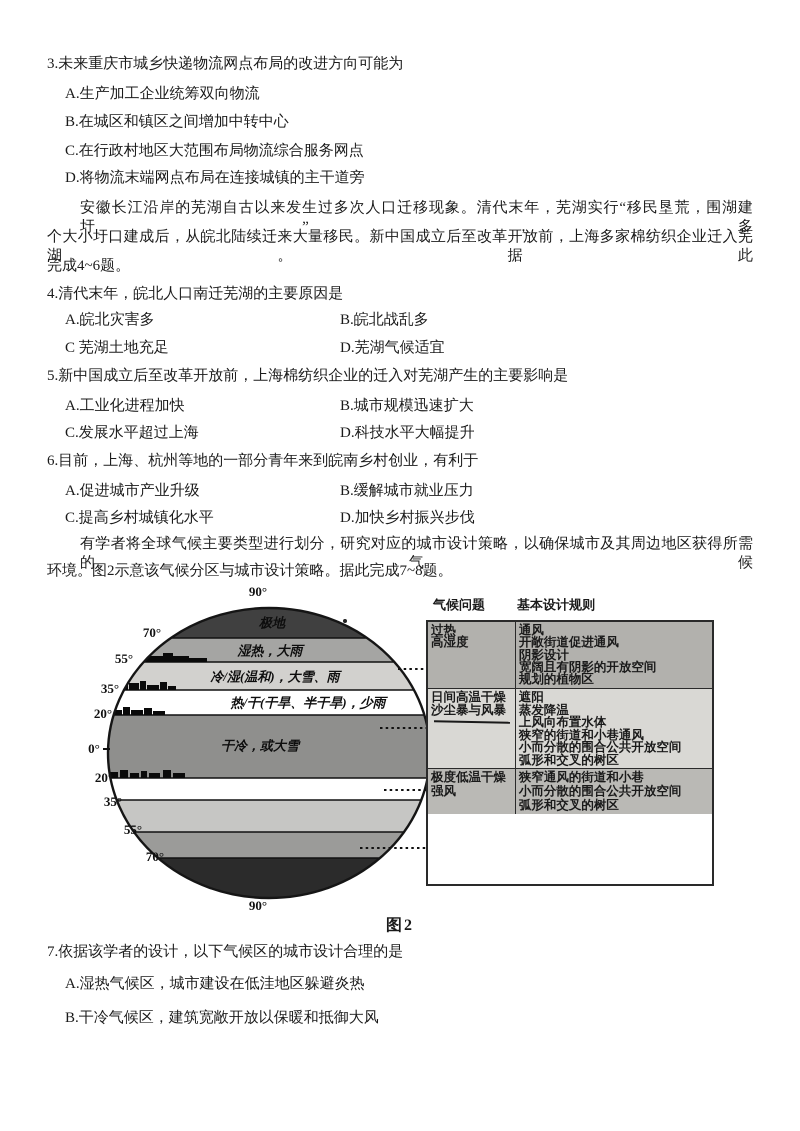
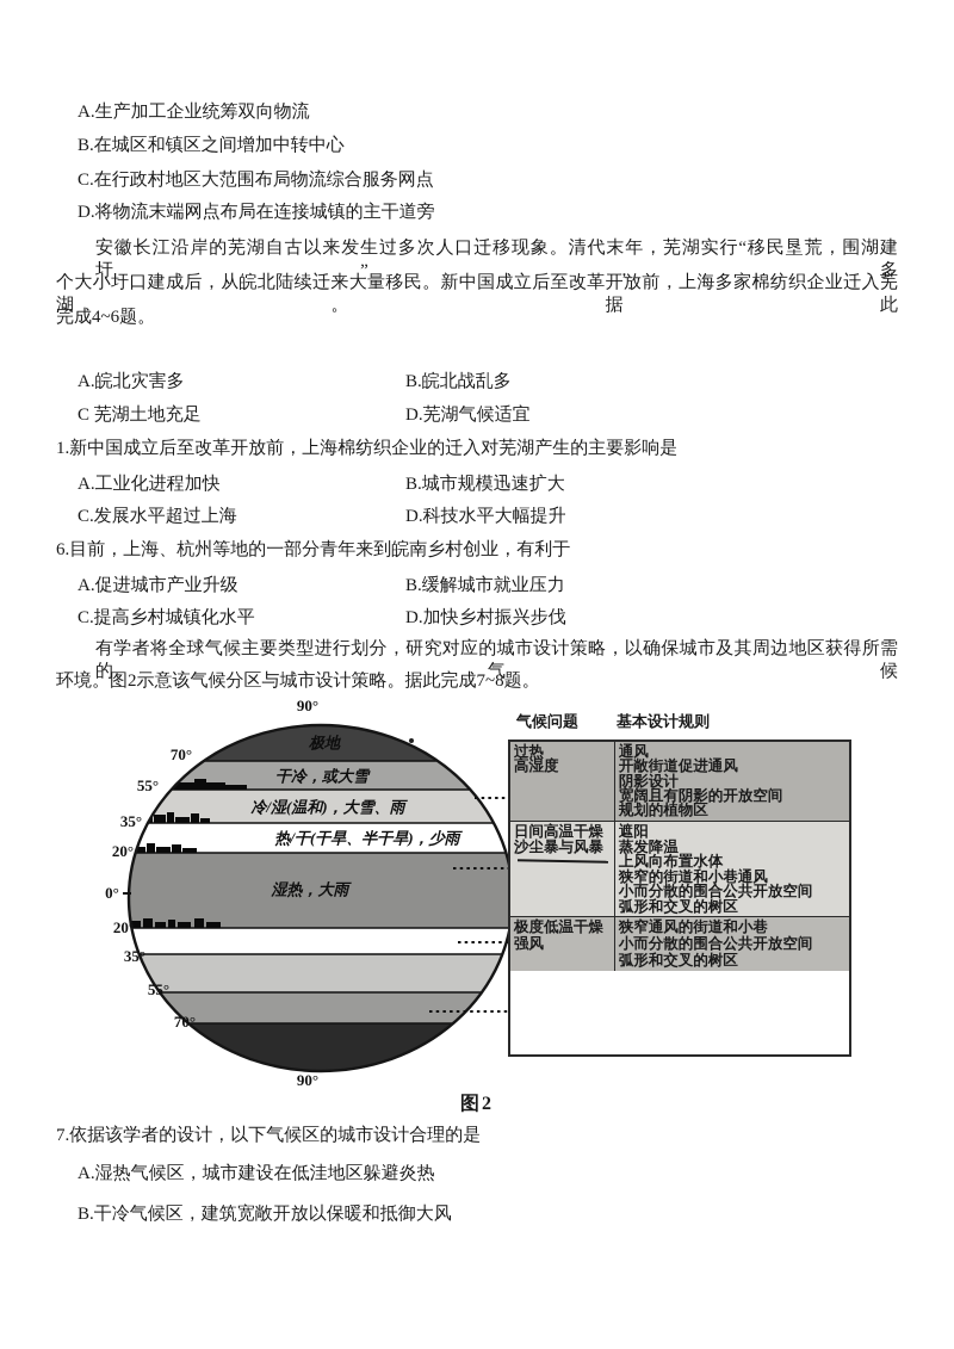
- 3.未来重庆市城乡快递物流网点布局的改进方向可能为
  A.生产加工企业统筹双向物流
  B.在城区和镇区之间增加中转中心
  C.在行政村地区大范围布局物流综合服务网点
  D.将物流末端网点布局在连接城镇的主干道旁
  安徽长江沿岸的芜湖自古以来发生过多次人口迁移现象。清代末年，芜湖实行“移民垦荒，围湖建圩”，多
  个大小圩口建成后，从皖北陆续迁来大量移民。新中国成立后至改革开放前，上海多家棉纺织企业迁入芜湖。据此
  完成4~6题。
- 4.清代末年，皖北人口南迁芜湖的主要原因是
  A.皖北灾害多
  B.皖北战乱多
  C 芜湖土地充足
  D.芜湖气候适宜
- 5.新中国成立后至改革开放前，上海棉纺织企业的迁入对芜湖产生的主要影响是
+ 1.新中国成立后至改革开放前，上海棉纺织企业的迁入对芜湖产生的主要影响是
  A.工业化进程加快
  B.城市规模迅速扩大
  C.发展水平超过上海
  D.科技水平大幅提升
  6.目前，上海、杭州等地的一部分青年来到皖南乡村创业，有利于
  A.促进城市产业升级
  B.缓解城市就业压力
  C.提高乡村城镇化水平
  D.加快乡村振兴步伐
  有学者将全球气候主要类型进行划分，研究对应的城市设计策略，以确保城市及其周边地区获得所需的气候
  环境。图2示意该气候分区与城市设计策略。据此完成7~8题。
  90°
  70°
  55°
  35°
  20°
  0°
  20°
  35°
  55°
  70°
  90°
  极地
- 湿热，大雨
+ 干冷，或大雪
  冷/湿(温和)，大雪、雨
  热/干(干旱、半干旱)，少雨
- 干冷，或大雪
+ 湿热，大雨
  气候问题
  基本设计规则
  过热
  高湿度
  通风
  开敞街道促进通风
  阴影设计
  宽阔且有阴影的开放空间
  规划的植物区
  日间高温干燥
  沙尘暴与风暴
  遮阳
  蒸发降温
  上风向布置水体
  狭窄的街道和小巷通风
  小而分散的围合公共开放空间
  弧形和交叉的树区
  极度低温干燥
  强风
  狭窄通风的街道和小巷
  小而分散的围合公共开放空间
  弧形和交叉的树区
  图2
  7.依据该学者的设计，以下气候区的城市设计合理的是
  A.湿热气候区，城市建设在低洼地区躲避炎热
  B.干冷气候区，建筑宽敞开放以保暖和抵御大风
